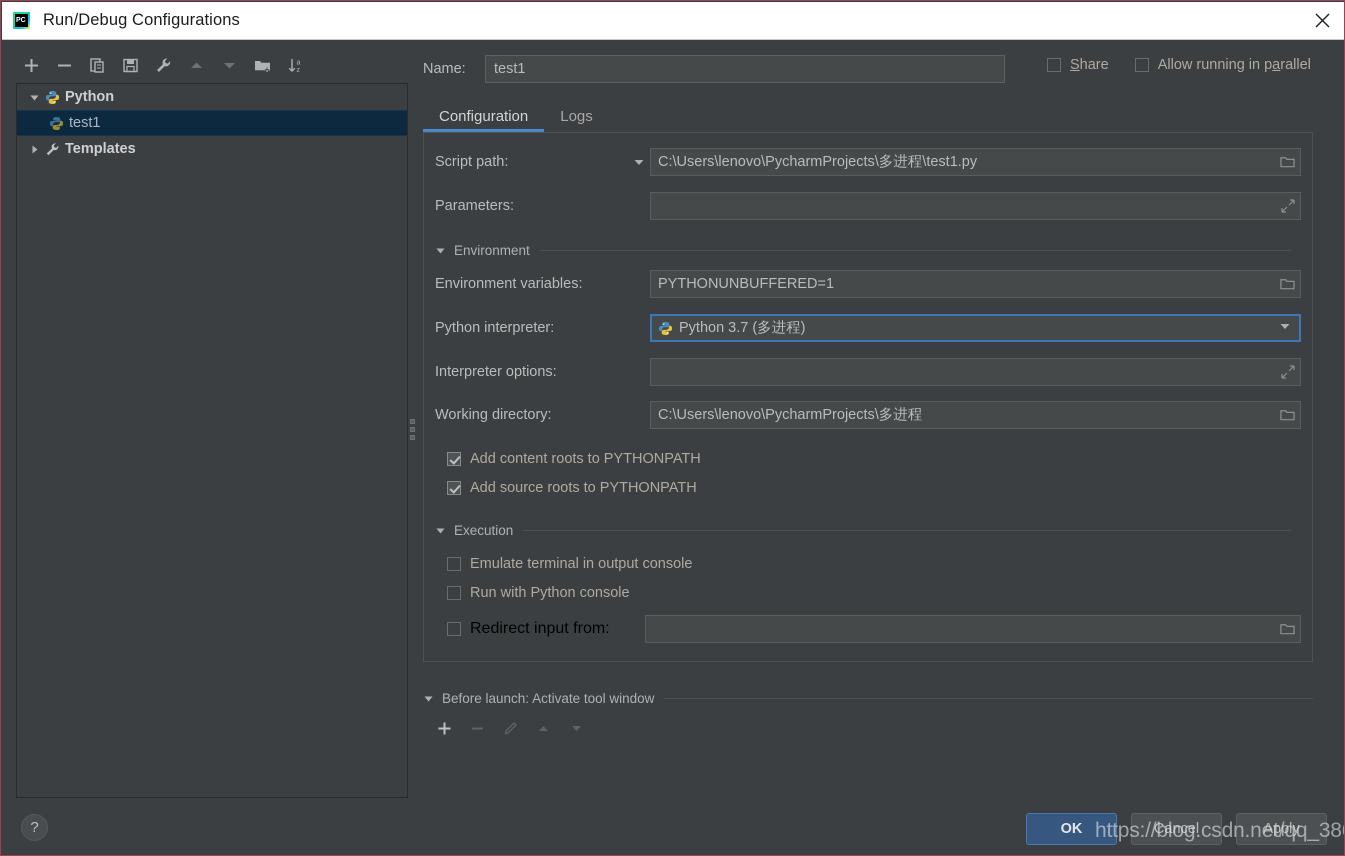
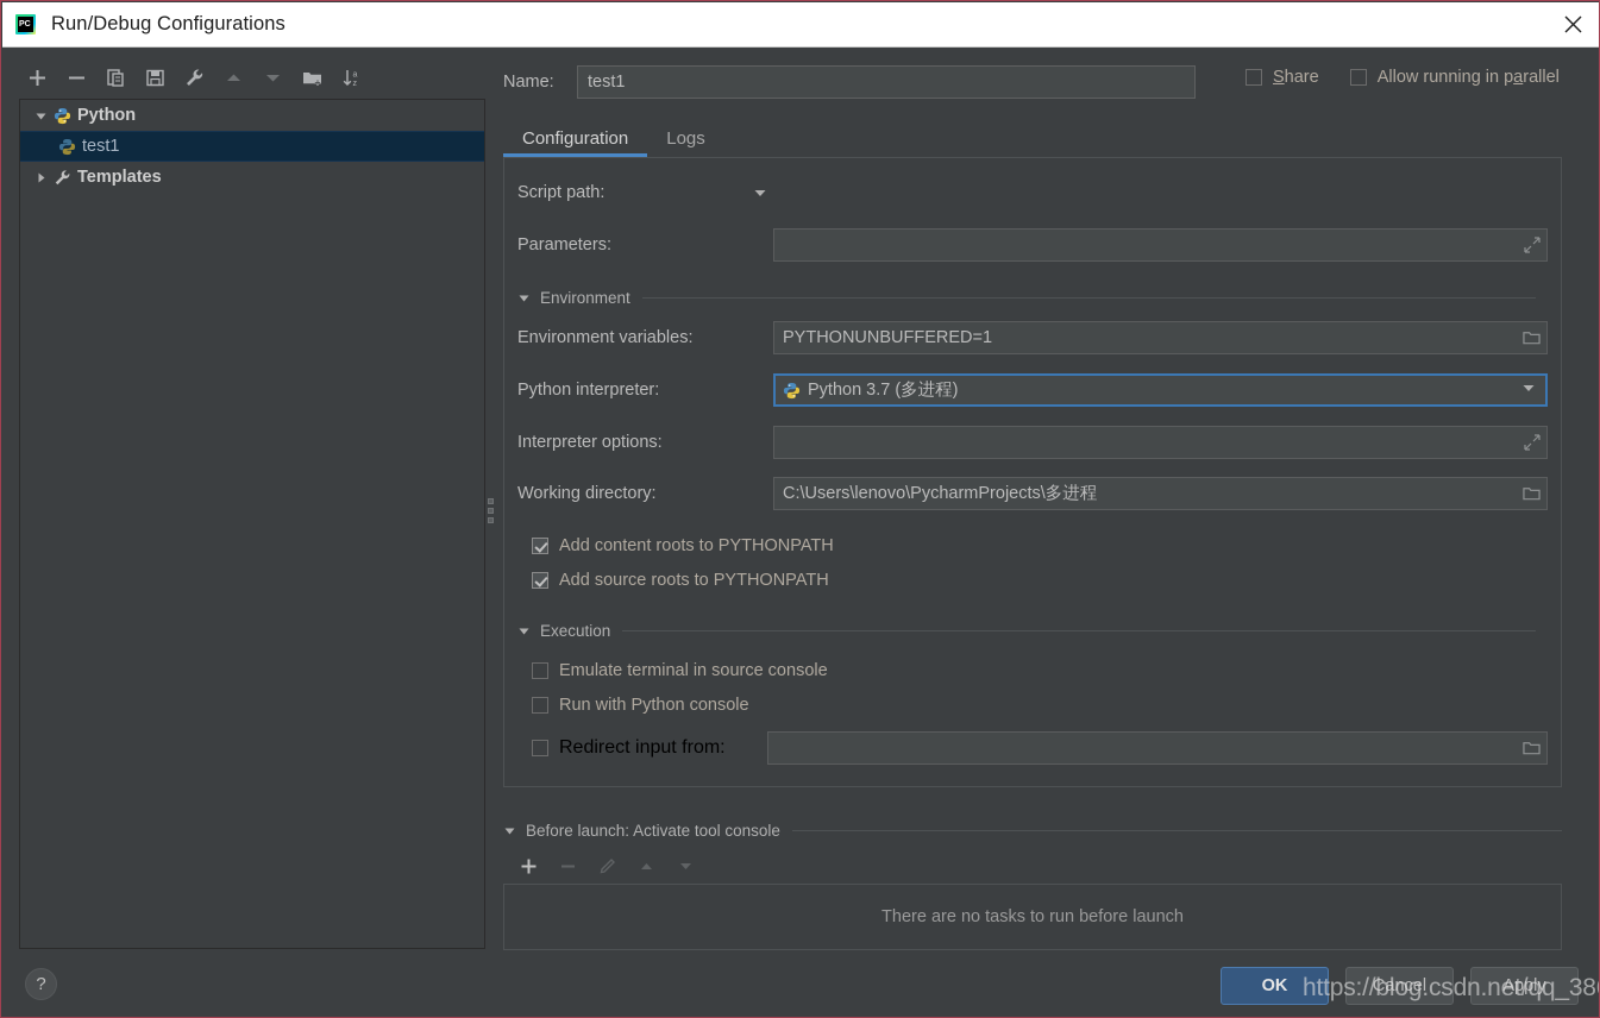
  Run/Debug Configurations
  Python
  test1
  Templates
  Name:
  test1
  Share
  Allow running in parallel
  Configuration
  Logs
  Script path:
- C:\Users\lenovo\PycharmProjects\多进程\test1.py
  Parameters:
  Environment
  Environment variables:
  PYTHONUNBUFFERED=1
  Python interpreter:
  Python 3.7 (多进程)
  Interpreter options:
  Working directory:
  C:\Users\lenovo\PycharmProjects\多进程
  Add content roots to PYTHONPATH
  Add source roots to PYTHONPATH
  Execution
- Emulate terminal in output console
+ Emulate terminal in source console
  Run with Python console
  Redirect input from:
- Before launch: Activate tool window
+ Before launch: Activate tool console
+ There are no tasks to run before launch
  ?
  OK
  Cancel
  Apply
  https://blog.csdn.net/qq_38
